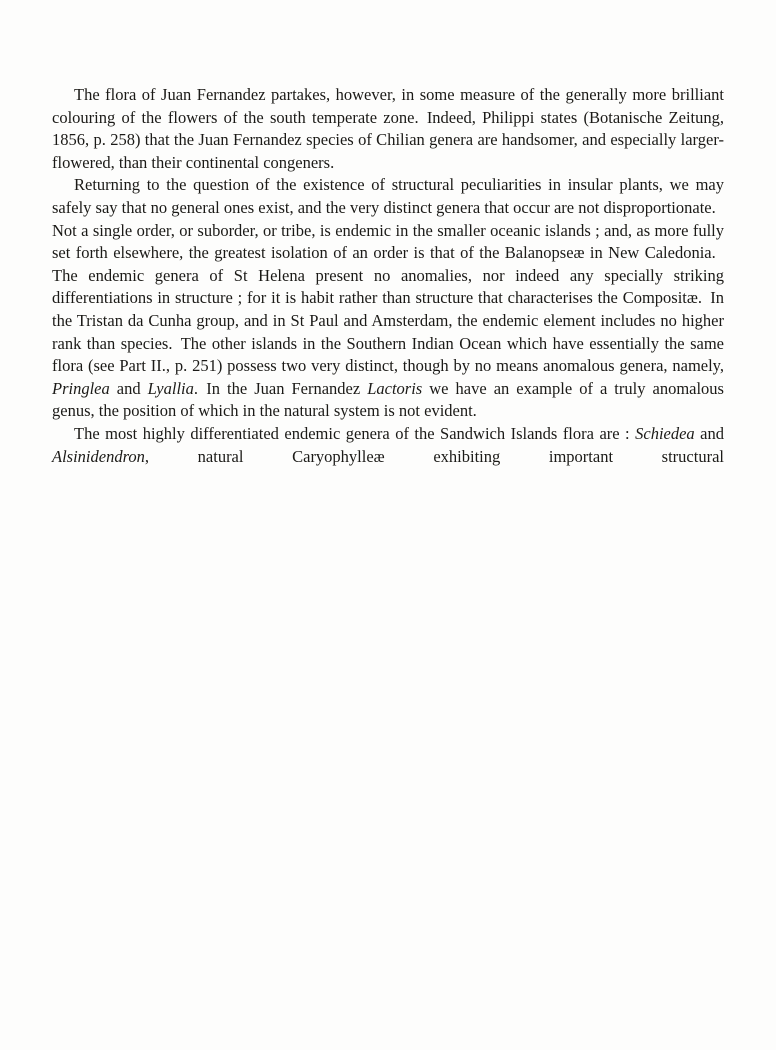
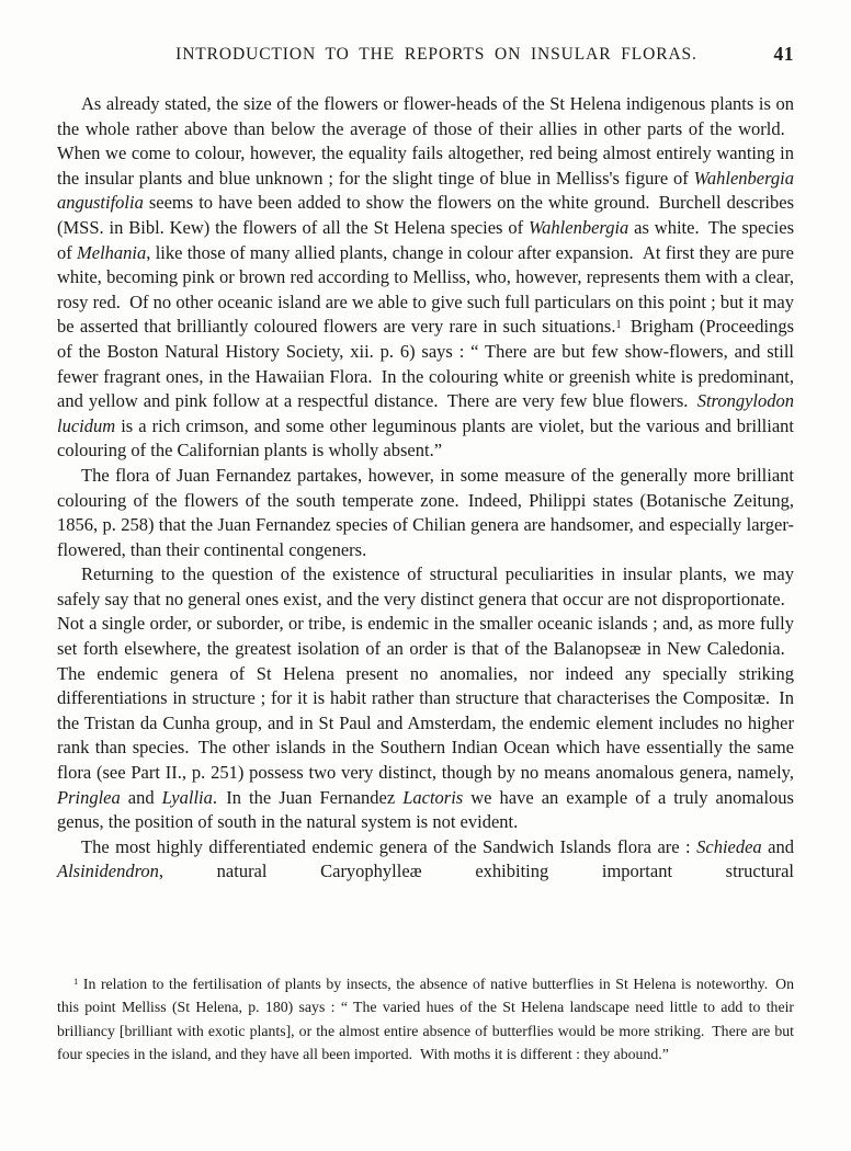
+ INTRODUCTION TO THE REPORTS ON INSULAR FLORAS.
+ 41
+ As already stated, the size of the flowers or flower-heads of the St Helena indigenous plants is on the whole rather above than below the average of those of their allies in other parts of the world. When we come to colour, however, the equality fails altogether, red being almost entirely wanting in the insular plants and blue unknown ; for the slight tinge of blue in Melliss's figure of Wahlenbergia angustifolia seems to have been added to show the flowers on the white ground. Burchell describes (MSS. in Bibl. Kew) the flowers of all the St Helena species of Wahlenbergia as white. The species of Melhania, like those of many allied plants, change in colour after expansion. At first they are pure white, becoming pink or brown red according to Melliss, who, however, represents them with a clear, rosy red. Of no other oceanic island are we able to give such full particulars on this point ; but it may be asserted that brilliantly coloured flowers are very rare in such situations.1 Brigham (Proceedings of the Boston Natural History Society, xii. p. 6) says : “ There are but few show-flowers, and still fewer fragrant ones, in the Hawaiian Flora. In the colouring white or greenish white is predominant, and yellow and pink follow at a respectful distance. There are very few blue flowers. Strongylodon lucidum is a rich crimson, and some other leguminous plants are violet, but the various and brilliant colouring of the Californian plants is wholly absent.”
  The flora of Juan Fernandez partakes, however, in some measure of the generally more brilliant colouring of the flowers of the south temperate zone. Indeed, Philippi states (Botanische Zeitung, 1856, p. 258) that the Juan Fernandez species of Chilian genera are handsomer, and especially larger-flowered, than their continental congeners.
- Returning to the question of the existence of structural peculiarities in insular plants, we may safely say that no general ones exist, and the very distinct genera that occur are not disproportionate. Not a single order, or suborder, or tribe, is endemic in the smaller oceanic islands ; and, as more fully set forth elsewhere, the greatest isolation of an order is that of the Balanopseæ in New Caledonia. The endemic genera of St Helena present no anomalies, nor indeed any specially striking differentiations in structure ; for it is habit rather than structure that characterises the Compositæ. In the Tristan da Cunha group, and in St Paul and Amsterdam, the endemic element includes no higher rank than species. The other islands in the Southern Indian Ocean which have essentially the same flora (see Part II., p. 251) possess two very distinct, though by no means anomalous genera, namely, Pringlea and Lyallia. In the Juan Fernandez Lactoris we have an example of a truly anomalous genus, the position of which in the natural system is not evident.
+ Returning to the question of the existence of structural peculiarities in insular plants, we may safely say that no general ones exist, and the very distinct genera that occur are not disproportionate. Not a single order, or suborder, or tribe, is endemic in the smaller oceanic islands ; and, as more fully set forth elsewhere, the greatest isolation of an order is that of the Balanopseæ in New Caledonia. The endemic genera of St Helena present no anomalies, nor indeed any specially striking differentiations in structure ; for it is habit rather than structure that characterises the Compositæ. In the Tristan da Cunha group, and in St Paul and Amsterdam, the endemic element includes no higher rank than species. The other islands in the Southern Indian Ocean which have essentially the same flora (see Part II., p. 251) possess two very distinct, though by no means anomalous genera, namely, Pringlea and Lyallia. In the Juan Fernandez Lactoris we have an example of a truly anomalous genus, the position of south in the natural system is not evident.
  The most highly differentiated endemic genera of the Sandwich Islands flora are : Schiedea and Alsinidendron, natural Caryophylleæ exhibiting important structural
+ 1 In relation to the fertilisation of plants by insects, the absence of native butterflies in St Helena is noteworthy. On this point Melliss (St Helena, p. 180) says : “ The varied hues of the St Helena landscape need little to add to their brilliancy [brilliant with exotic plants], or the almost entire absence of butterflies would be more striking. There are but four species in the island, and they have all been imported. With moths it is different : they abound.”
